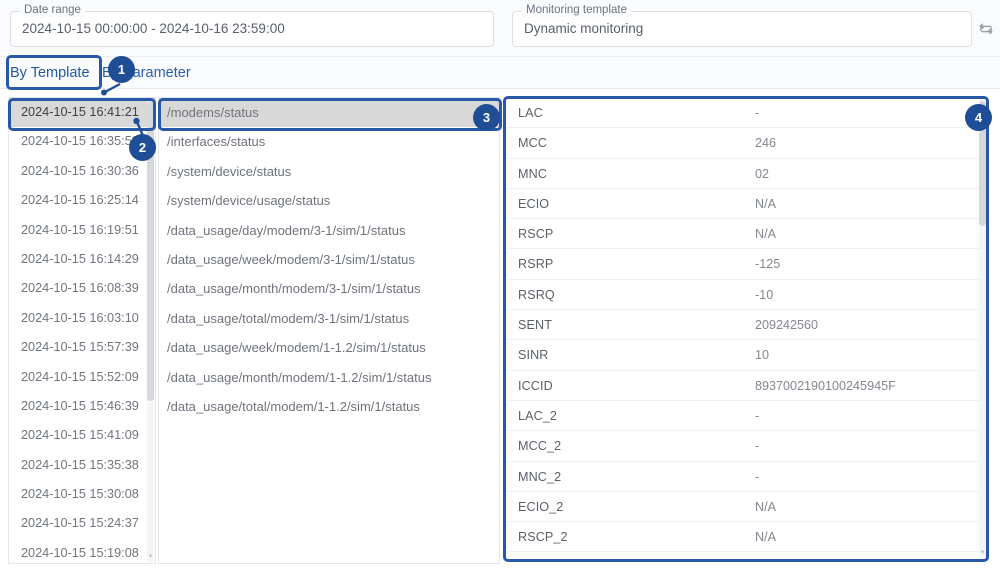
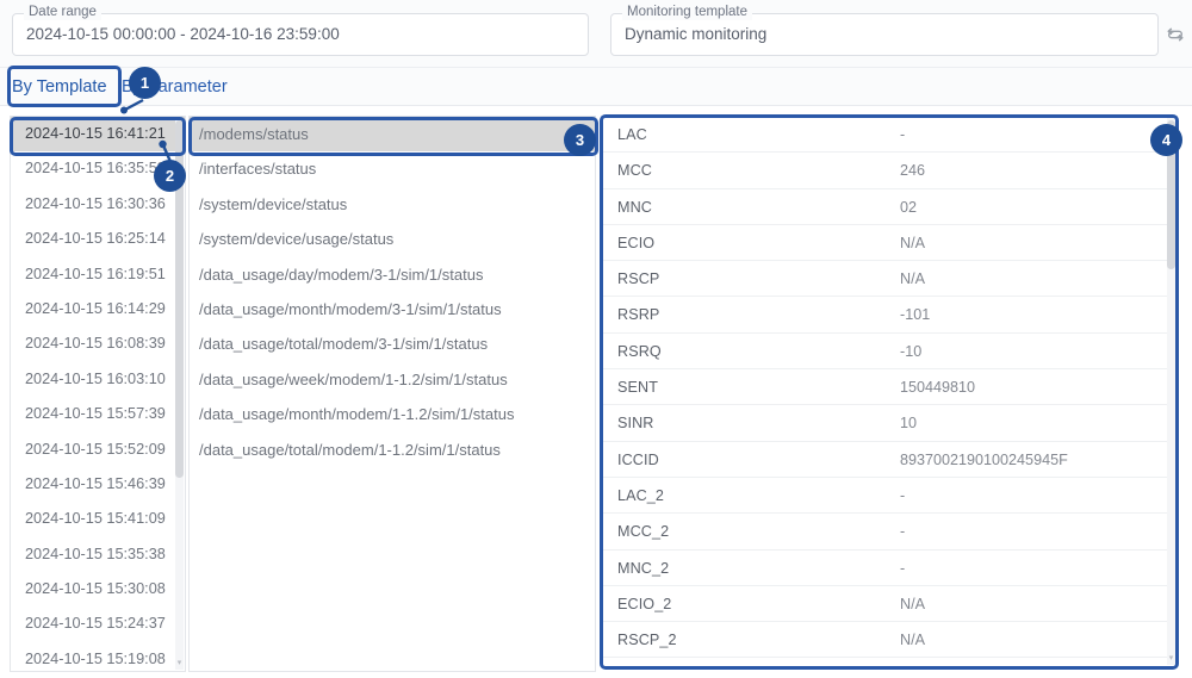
  Date range
  2024-10-15 00:00:00 - 2024-10-16 23:59:00
  Monitoring template
  Dynamic monitoring
  By Template
  Barameter
  2024-10-15 16:41:21
  2024-10-15 16:35:5
  2024-10-15 16:30:36
  2024-10-15 16:25:14
  2024-10-15 16:19:51
  2024-10-15 16:14:29
  2024-10-15 16:08:39
  2024-10-15 16:03:10
  2024-10-15 15:57:39
  2024-10-15 15:52:09
  2024-10-15 15:46:39
  2024-10-15 15:41:09
  2024-10-15 15:35:38
  2024-10-15 15:30:08
  2024-10-15 15:24:37
  2024-10-15 15:19:08
  /modems/status
  /interfaces/status
  /system/device/status
  /system/device/usage/status
  /data_usage/day/modem/3-1/sim/1/status
- /data_usage/week/modem/3-1/sim/1/status
  /data_usage/month/modem/3-1/sim/1/status
  /data_usage/total/modem/3-1/sim/1/status
  /data_usage/week/modem/1-1.2/sim/1/status
  /data_usage/month/modem/1-1.2/sim/1/status
  /data_usage/total/modem/1-1.2/sim/1/status
  LAC
  -
  MCC
  246
  MNC
  02
  ECIO
  N/A
  RSCP
  N/A
  RSRP
- -125
+ -101
  RSRQ
  -10
  SENT
- 209242560
+ 150449810
  SINR
  10
  ICCID
  8937002190100245945F
  LAC_2
  -
  MCC_2
  -
  MNC_2
  -
  ECIO_2
  N/A
  RSCP_2
  N/A
  1
  2
  3
  4
